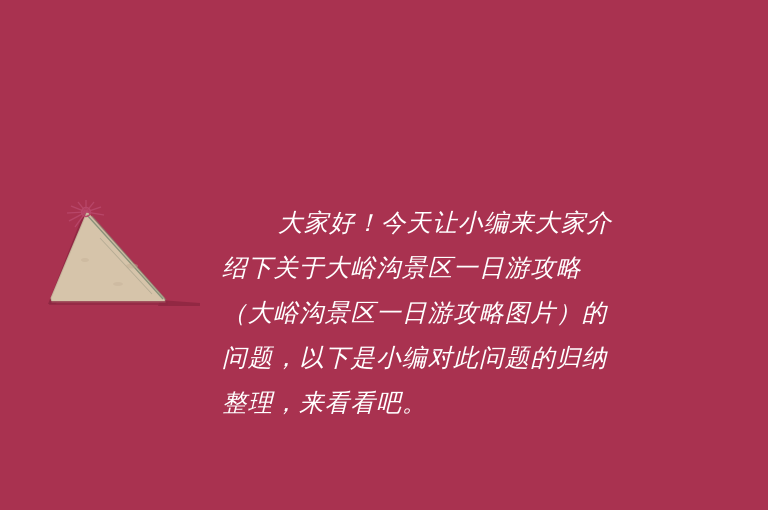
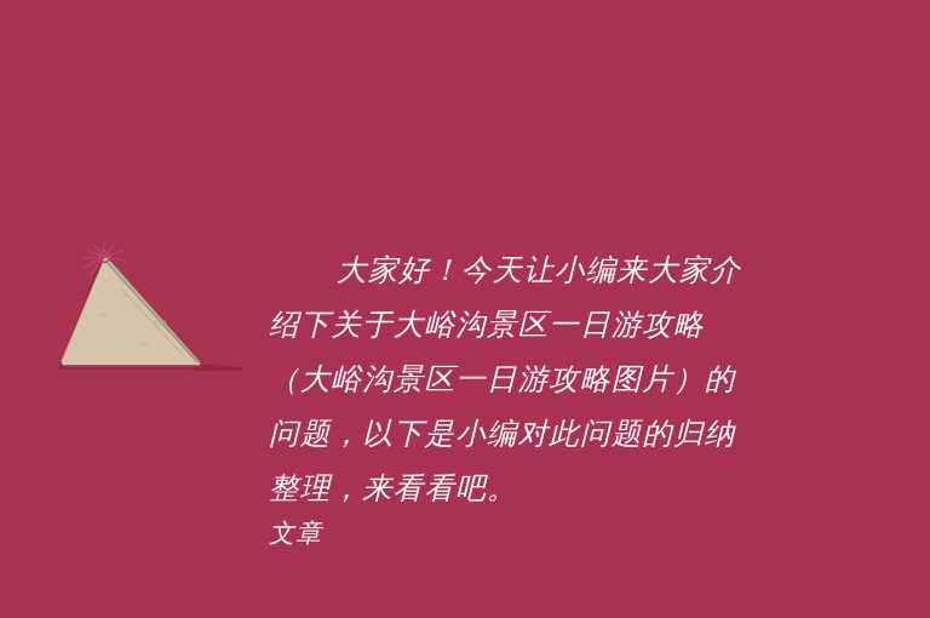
  大家好！今天让小编来大家介绍下关于大峪沟景区一日游攻略（大峪沟景区一日游攻略图片）的问题，以下是小编对此问题的归纳整理，来看看吧。
+ 文章
